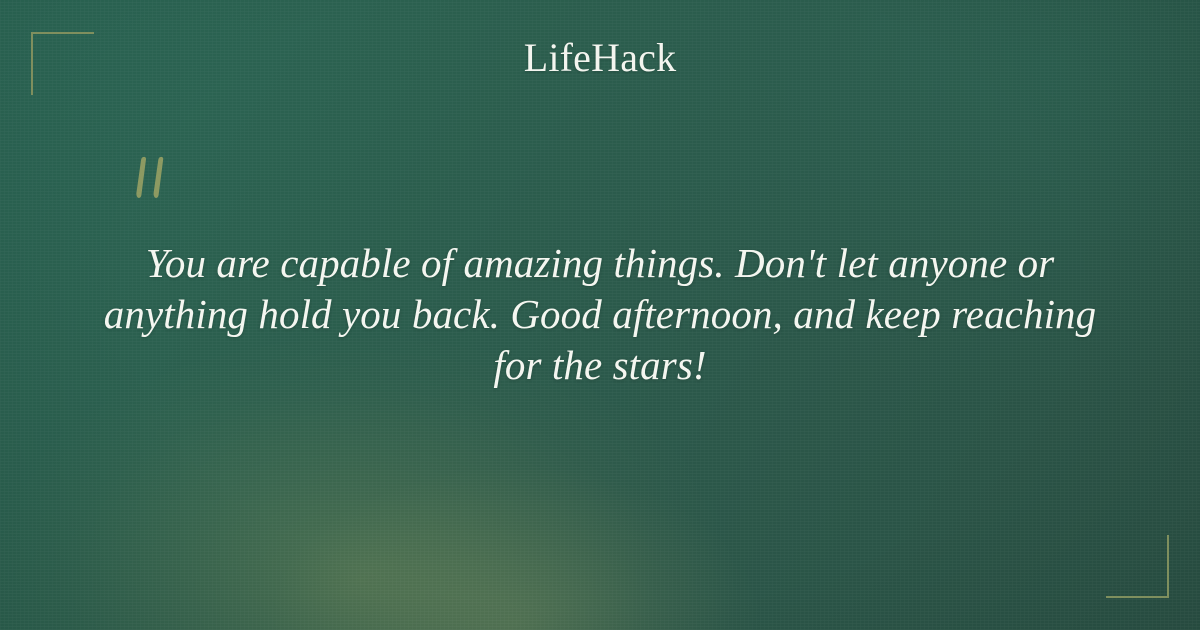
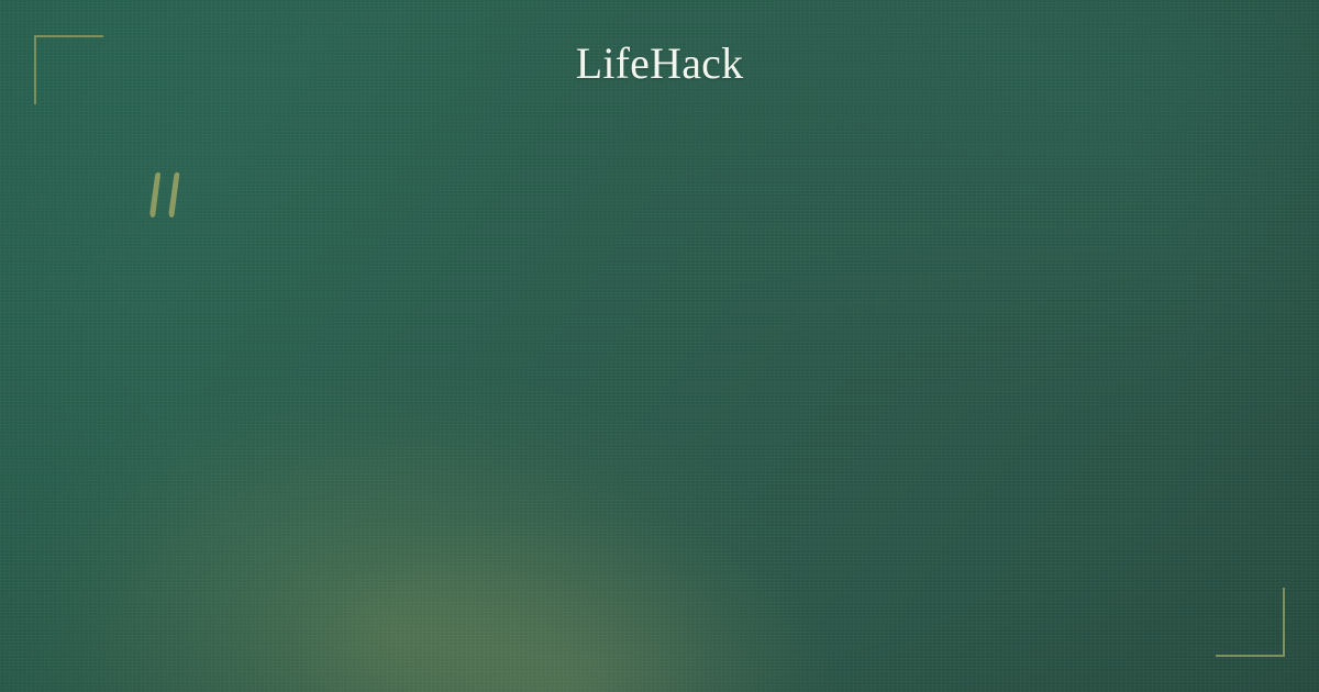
  LifeHack
- You are capable of amazing things. Don't let anyone or anything hold you back. Good afternoon, and keep reaching for the stars!
